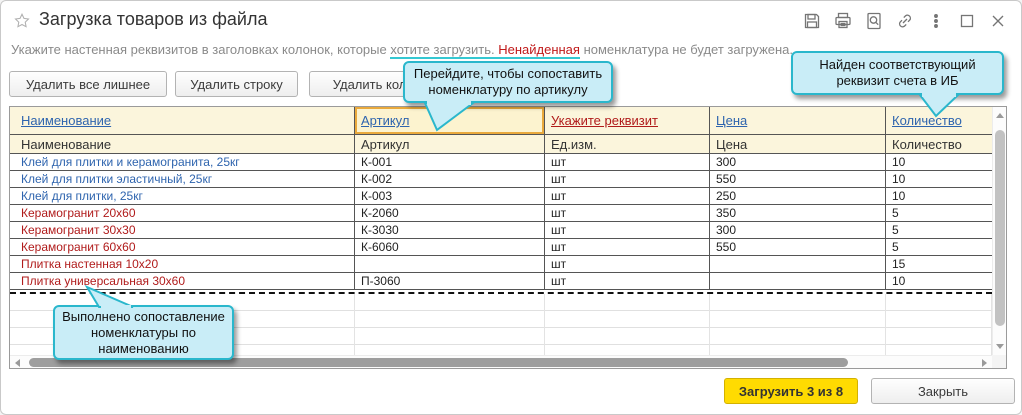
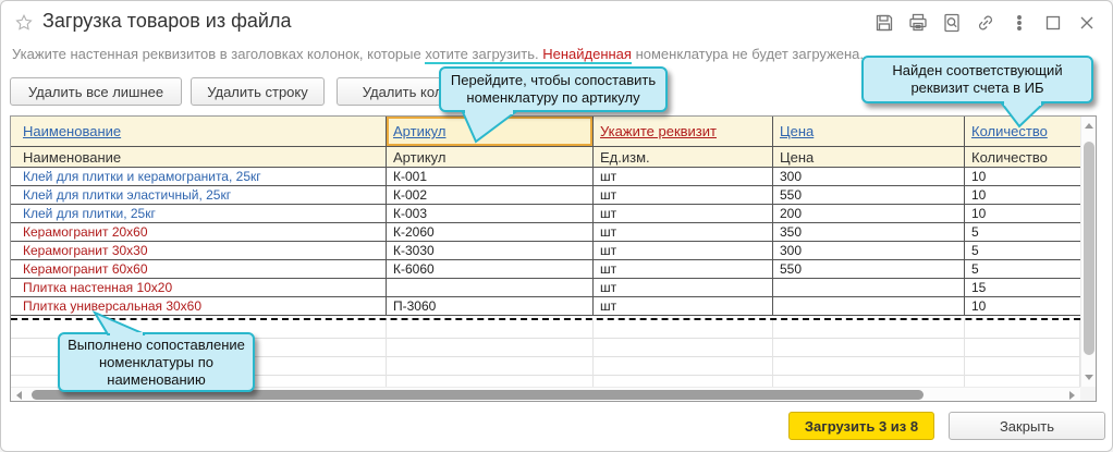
  Загрузка товаров из файла
  Укажите настенная реквизитов в заголовках колонок, которые хотите загрузить. Ненайденная номенклатура не будет загружена.
  Удалить все лишнее
  Удалить строку
  Наименование
  Артикул
  Укажите реквизит
  Цена
  Количество
  Наименование
  Артикул
  Ед.изм.
  Цена
  Количество
  Клей для плитки и керамогранита, 25кг
  К-001
  шт
  300
  10
  Клей для плитки эластичный, 25кг
  К-002
  шт
  550
  10
  Клей для плитки, 25кг
  К-003
  шт
- 250
+ 200
  10
  Керамогранит 20x60
  К-2060
  шт
  350
  5
  Керамогранит 30x30
  К-3030
  шт
  300
  5
  Керамогранит 60x60
  К-6060
  шт
  550
  5
  Плитка настенная 10x20
  шт
  15
  Плитка универсальная 30x60
  П-3060
  шт
  10
  Перейдите, чтобы сопоставить
  номенклатуру по артикулу
  Найден соответствующий
  реквизит счета в ИБ
  Выполнено сопоставление
  номенклатуры по
  наименованию
  Загрузить 3 из 8
  Закрыть
